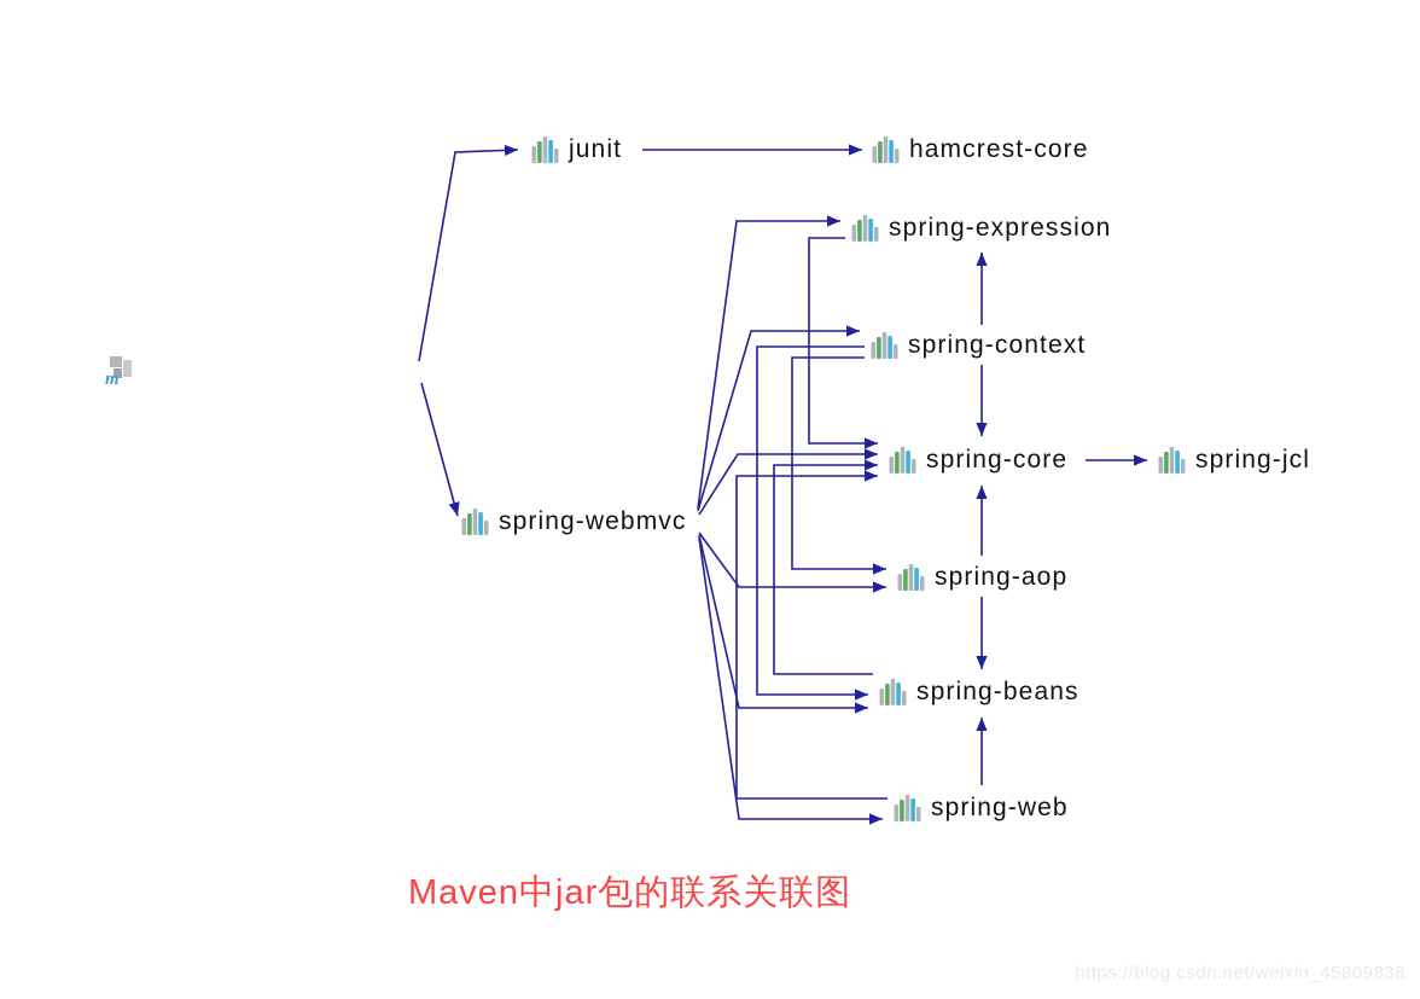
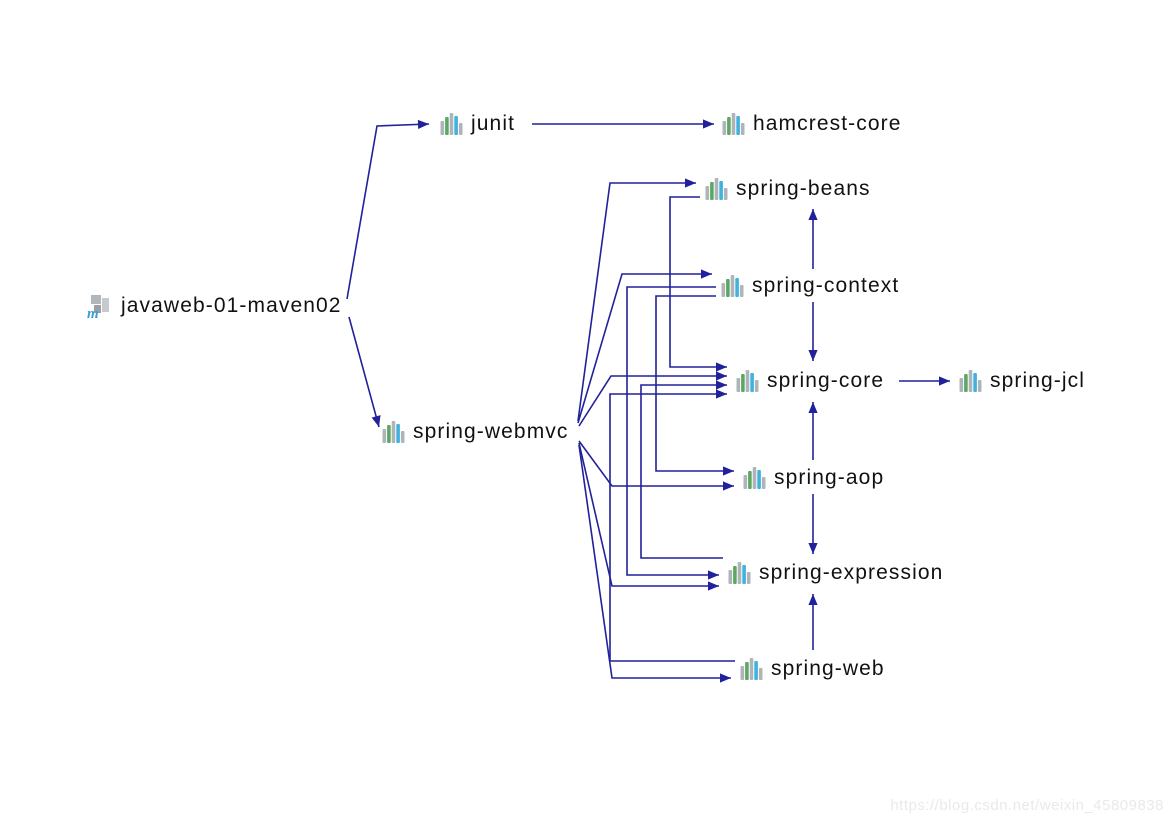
  m
+ javaweb-01-maven02
  junit
  hamcrest-core
- spring-expression
+ spring-beans
  spring-context
  spring-core
  spring-jcl
  spring-aop
- spring-beans
+ spring-expression
  spring-web
  spring-webmvc
- Maven中jar包的联系关联图
